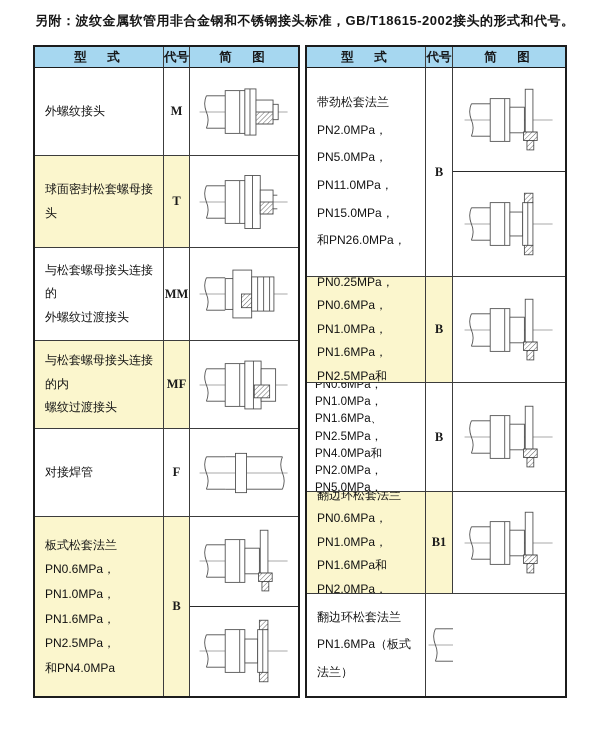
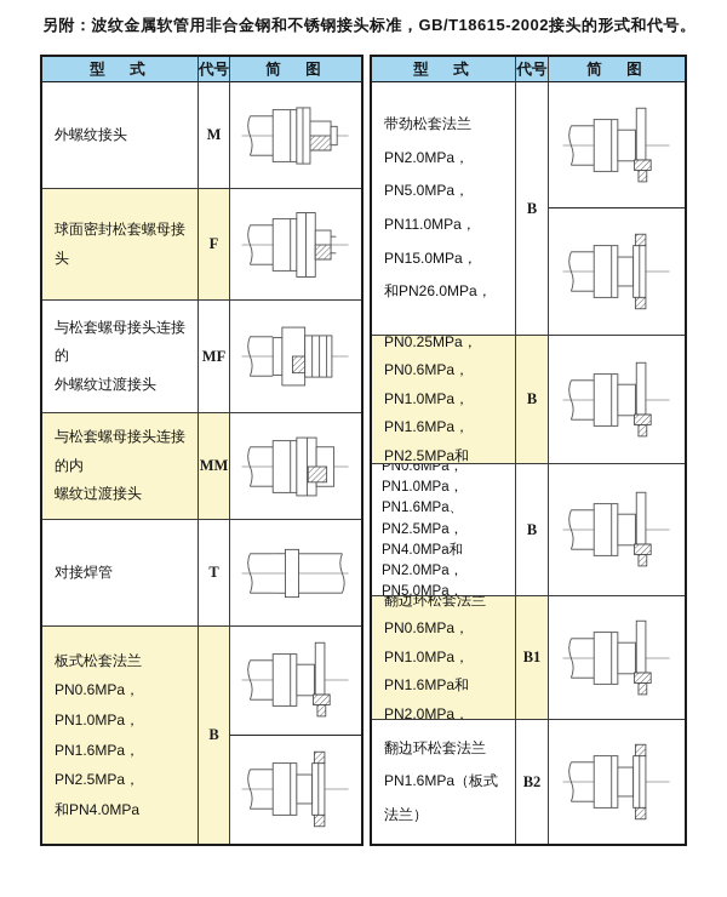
  另附：波纹金属软管用非合金钢和不锈钢接头标准，GB/T18615-2002接头的形式和代号。
  型 式
  代号
  简 图
  外螺纹接头
  M
  球面密封松套螺母接头
- T
+ F
  与松套螺母接头连接的
  外螺纹过渡接头
- MM
+ MF
  与松套螺母接头连接的内
  螺纹过渡接头
- MF
+ MM
  对接焊管
- F
+ T
  板式松套法兰
  PN0.6MPa，PN1.0MPa，
  PN1.6MPa，PN2.5MPa，
  和PN4.0MPa
  B
  型 式
  代号
  简 图
  带劲松套法兰
  PN2.0MPa，PN5.0MPa，
  PN11.0MPa，PN15.0MPa，
  和PN26.0MPa，
  B
  PN0.25MPa，PN0.6MPa，
  PN1.0MPa，PN1.6MPa，
  B
  PN1.0MPa，PN1.6MPa、
  PN2.5MPa，PN4.0MPa和
  PN2.0MPa，PN5.0MPa，
  B
  翻边环松套法兰
  PN0.6MPa，PN1.0MPa，
  PN1.6MPa和PN2.0MPa，
  B1
  翻边环松套法兰
  PN1.6MPa（板式法兰）
+ B2
